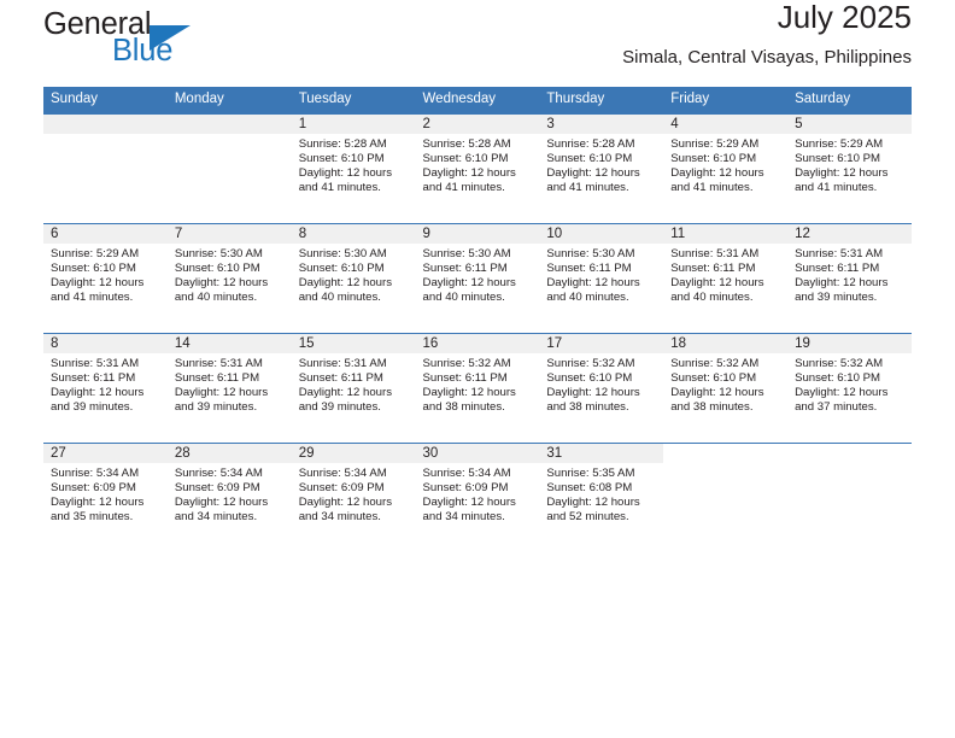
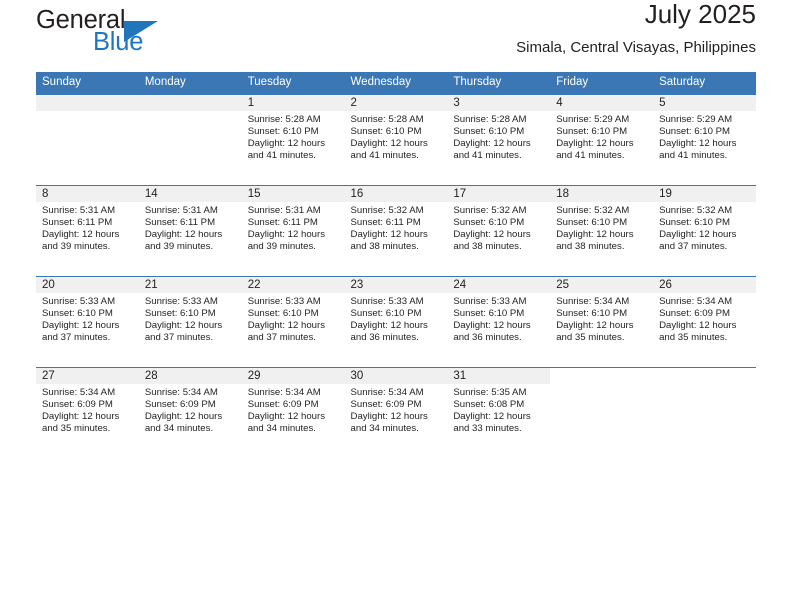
  General
  Blue
  July 2025
  Simala, Central Visayas, Philippines
  Sunday	Monday	Tuesday	Wednesday	Thursday	Friday	Saturday
  		1Sunrise: 5:28 AMSunset: 6:10 PMDaylight: 12 hoursand 41 minutes.	2Sunrise: 5:28 AMSunset: 6:10 PMDaylight: 12 hoursand 41 minutes.	3Sunrise: 5:28 AMSunset: 6:10 PMDaylight: 12 hoursand 41 minutes.	4Sunrise: 5:29 AMSunset: 6:10 PMDaylight: 12 hoursand 41 minutes.	5Sunrise: 5:29 AMSunset: 6:10 PMDaylight: 12 hoursand 41 minutes.
- 6Sunrise: 5:29 AMSunset: 6:10 PMDaylight: 12 hoursand 41 minutes.	7Sunrise: 5:30 AMSunset: 6:10 PMDaylight: 12 hoursand 40 minutes.	8Sunrise: 5:30 AMSunset: 6:10 PMDaylight: 12 hoursand 40 minutes.	9Sunrise: 5:30 AMSunset: 6:11 PMDaylight: 12 hoursand 40 minutes.	10Sunrise: 5:30 AMSunset: 6:11 PMDaylight: 12 hoursand 40 minutes.	11Sunrise: 5:31 AMSunset: 6:11 PMDaylight: 12 hoursand 40 minutes.	12Sunrise: 5:31 AMSunset: 6:11 PMDaylight: 12 hoursand 39 minutes.
  8Sunrise: 5:31 AMSunset: 6:11 PMDaylight: 12 hoursand 39 minutes.	14Sunrise: 5:31 AMSunset: 6:11 PMDaylight: 12 hoursand 39 minutes.	15Sunrise: 5:31 AMSunset: 6:11 PMDaylight: 12 hoursand 39 minutes.	16Sunrise: 5:32 AMSunset: 6:11 PMDaylight: 12 hoursand 38 minutes.	17Sunrise: 5:32 AMSunset: 6:10 PMDaylight: 12 hoursand 38 minutes.	18Sunrise: 5:32 AMSunset: 6:10 PMDaylight: 12 hoursand 38 minutes.	19Sunrise: 5:32 AMSunset: 6:10 PMDaylight: 12 hoursand 37 minutes.
+ 20Sunrise: 5:33 AMSunset: 6:10 PMDaylight: 12 hoursand 37 minutes.	21Sunrise: 5:33 AMSunset: 6:10 PMDaylight: 12 hoursand 37 minutes.	22Sunrise: 5:33 AMSunset: 6:10 PMDaylight: 12 hoursand 37 minutes.	23Sunrise: 5:33 AMSunset: 6:10 PMDaylight: 12 hoursand 36 minutes.	24Sunrise: 5:33 AMSunset: 6:10 PMDaylight: 12 hoursand 36 minutes.	25Sunrise: 5:34 AMSunset: 6:10 PMDaylight: 12 hoursand 35 minutes.	26Sunrise: 5:34 AMSunset: 6:09 PMDaylight: 12 hoursand 35 minutes.
- 27Sunrise: 5:34 AMSunset: 6:09 PMDaylight: 12 hoursand 35 minutes.	28Sunrise: 5:34 AMSunset: 6:09 PMDaylight: 12 hoursand 34 minutes.	29Sunrise: 5:34 AMSunset: 6:09 PMDaylight: 12 hoursand 34 minutes.	30Sunrise: 5:34 AMSunset: 6:09 PMDaylight: 12 hoursand 34 minutes.	31Sunrise: 5:35 AMSunset: 6:08 PMDaylight: 12 hoursand 52 minutes.
+ 27Sunrise: 5:34 AMSunset: 6:09 PMDaylight: 12 hoursand 35 minutes.	28Sunrise: 5:34 AMSunset: 6:09 PMDaylight: 12 hoursand 34 minutes.	29Sunrise: 5:34 AMSunset: 6:09 PMDaylight: 12 hoursand 34 minutes.	30Sunrise: 5:34 AMSunset: 6:09 PMDaylight: 12 hoursand 34 minutes.	31Sunrise: 5:35 AMSunset: 6:08 PMDaylight: 12 hoursand 33 minutes.
